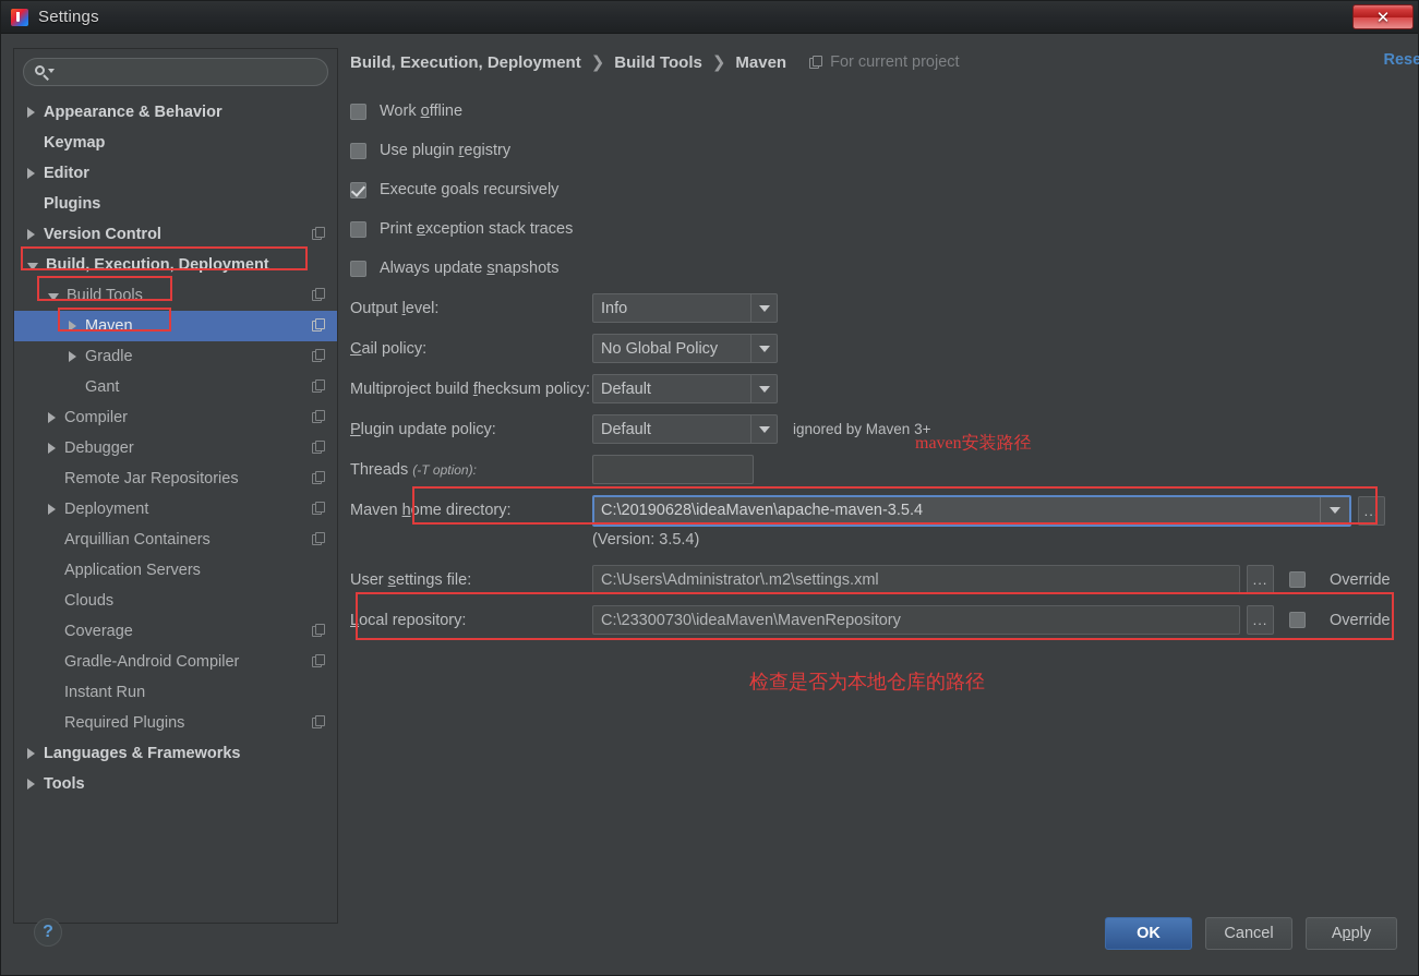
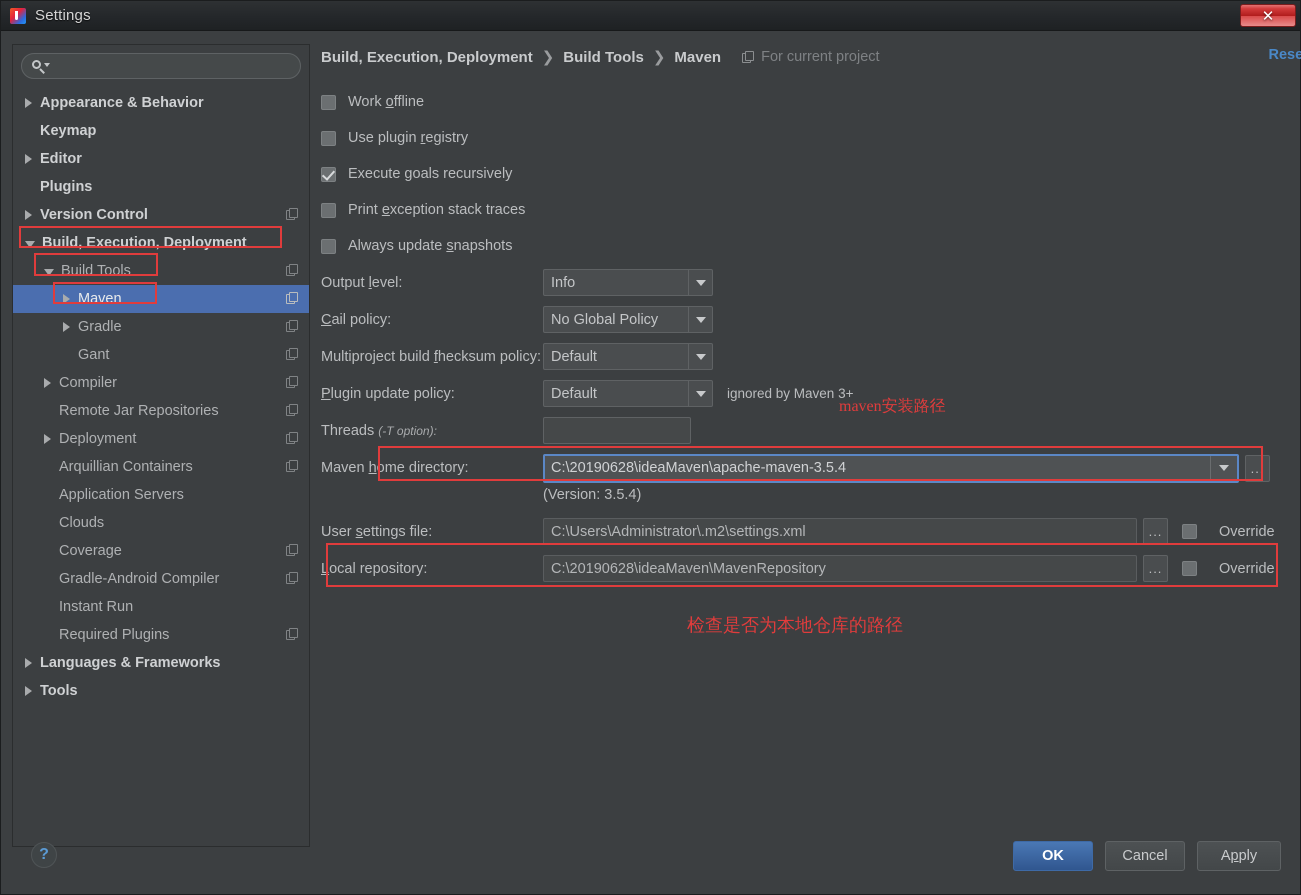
  Settings
  ✕
  Appearance & Behavior
  Keymap
  Editor
  Plugins
  Version Control
  Build, Execution, Deployment
  Build Tools
  Maven
  Gradle
  Gant
  Compiler
- Debugger
  Remote Jar Repositories
  Deployment
  Arquillian Containers
  Application Servers
  Clouds
  Coverage
  Gradle-Android Compiler
  Instant Run
  Required Plugins
  Languages & Frameworks
  Tools
  Build, Execution, Deployment
  ❯
  Build Tools
  ❯
  Maven
  For current project
  Rese
  Work offline
  Use plugin registry
  Execute goals recursively
  Print exception stack traces
  Always update snapshots
  Output level:
  Info
  Cail policy:
  No Global Policy
  Multiproject build fhecksum policy:
  Default
  Plugin update policy:
  Default
  ignored by Maven 3+
  Threads (-T option):
  Maven home directory:
  C:\20190628\ideaMaven\apache-maven-3.5.4
  ...
  (Version: 3.5.4)
  User settings file:
  C:\Users\Administrator\.m2\settings.xml
  ...
  Override
  Local repository:
- C:\23300730\ideaMaven\MavenRepository
+ C:\20190628\ideaMaven\MavenRepository
  ...
  Override
  ?
  OK
  Cancel
  A
  p
  ply
  maven安装路径
  检查是否为本地仓库的路径
